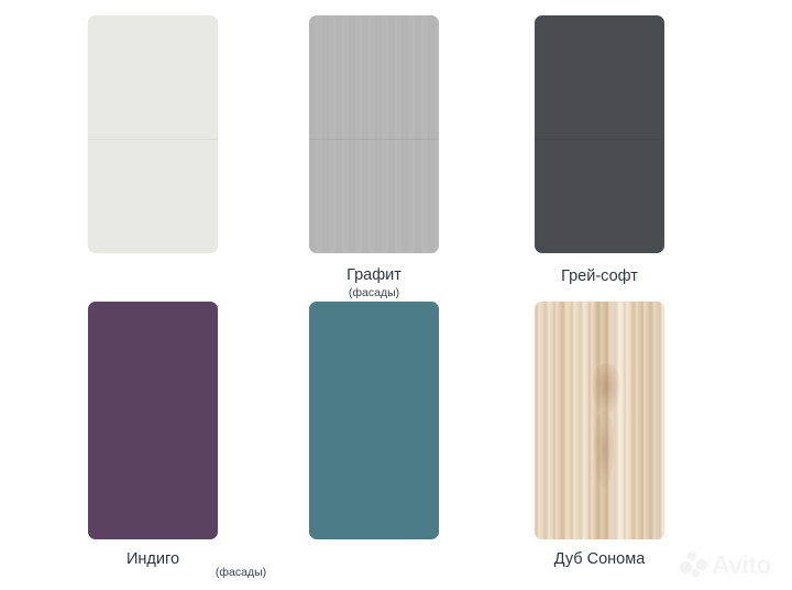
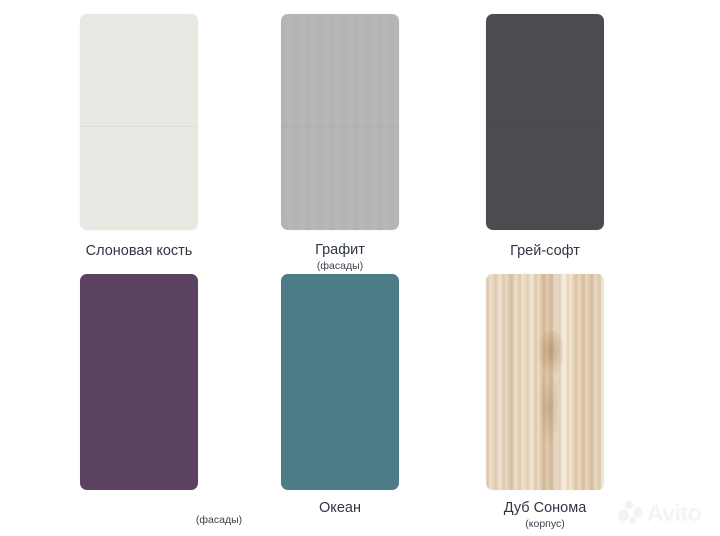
+ Слоновая кость
  Графит
  (фасады)
  Грей-софт
- Индиго
  (фасады)
+ Океан
  Дуб Сонома
+ (корпус)
